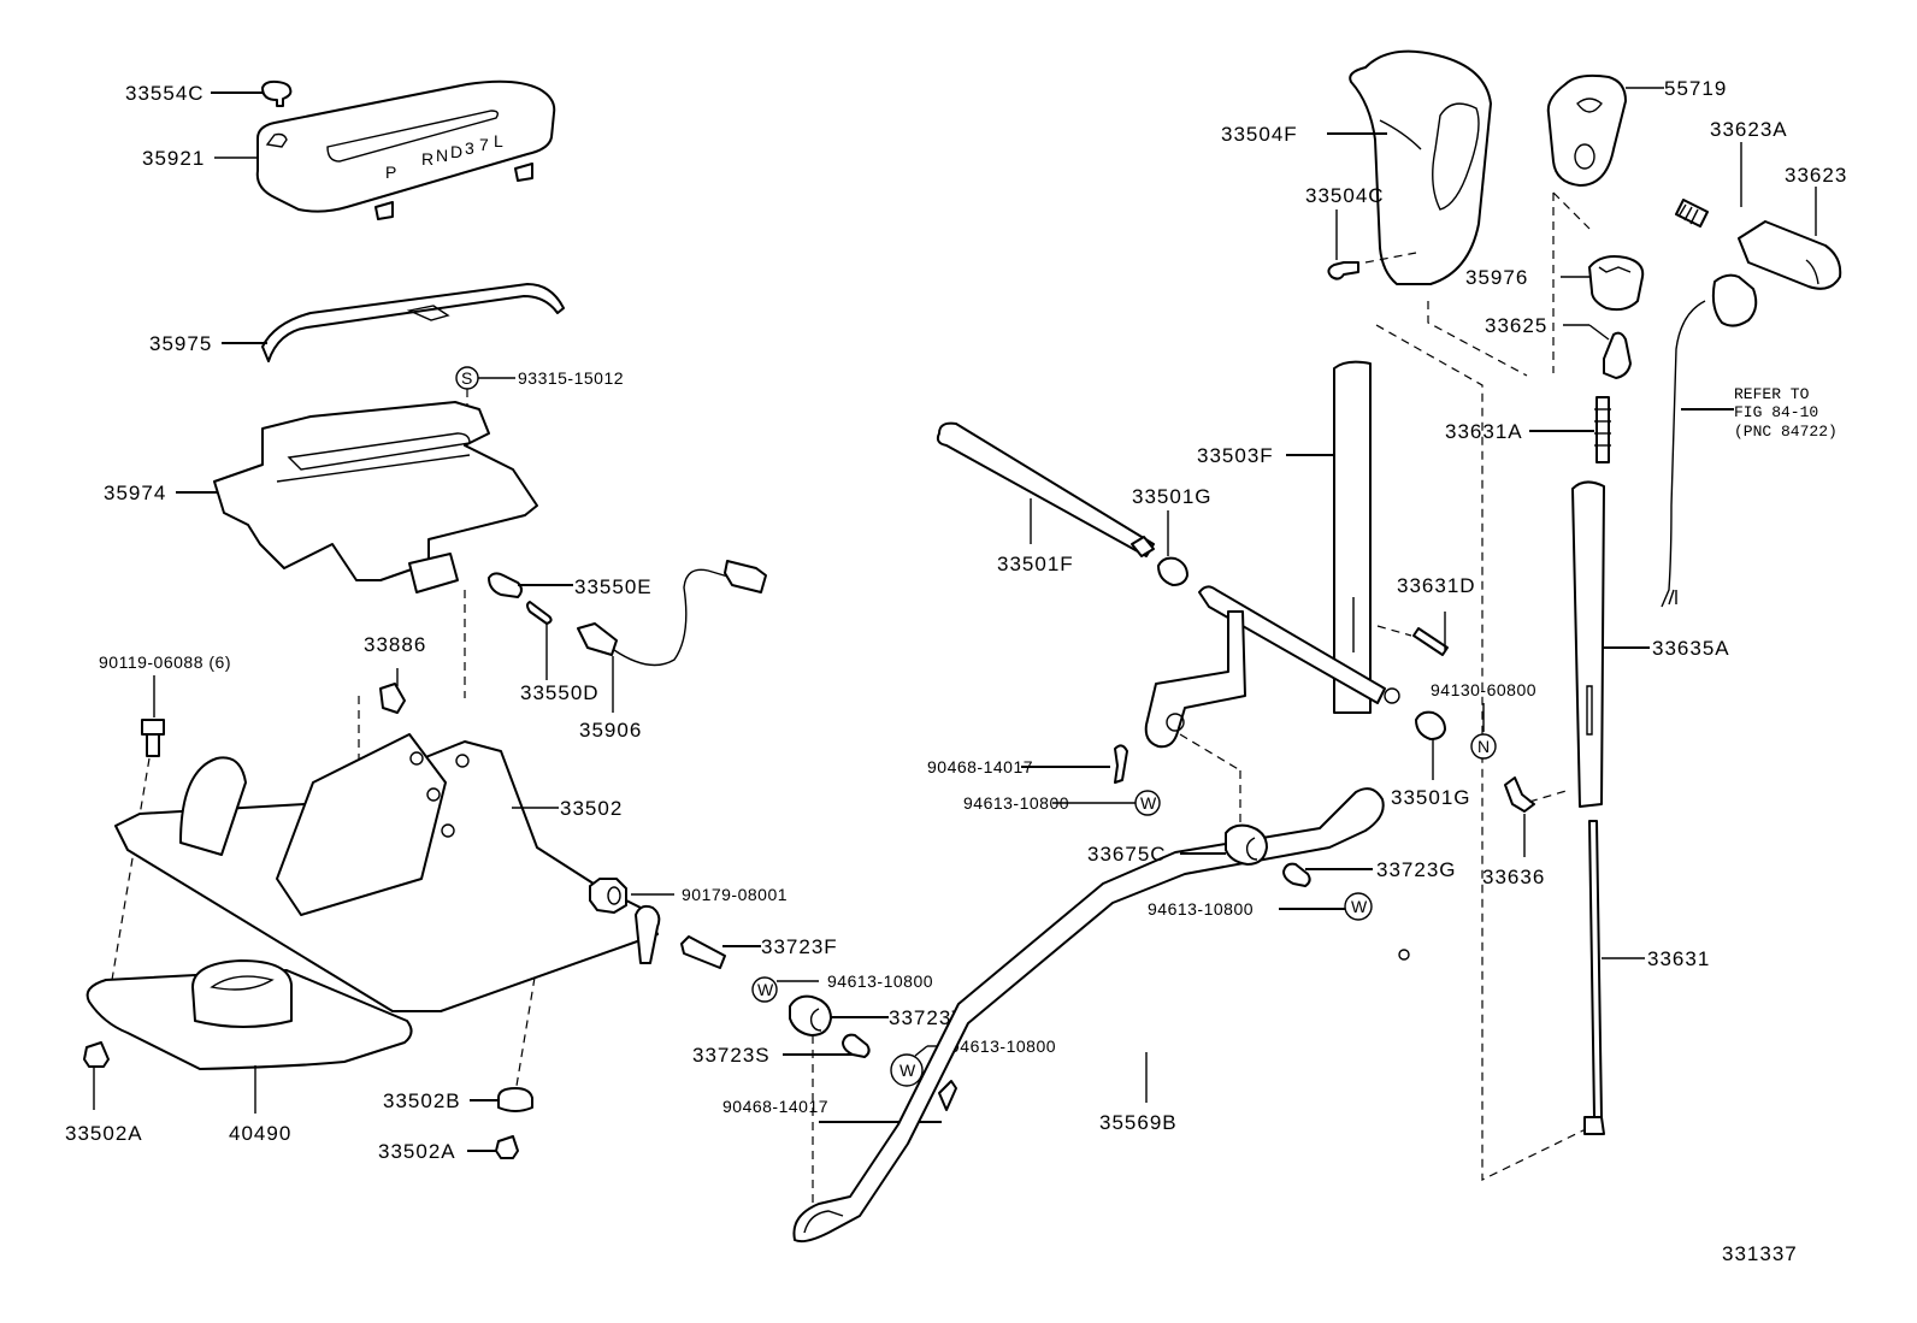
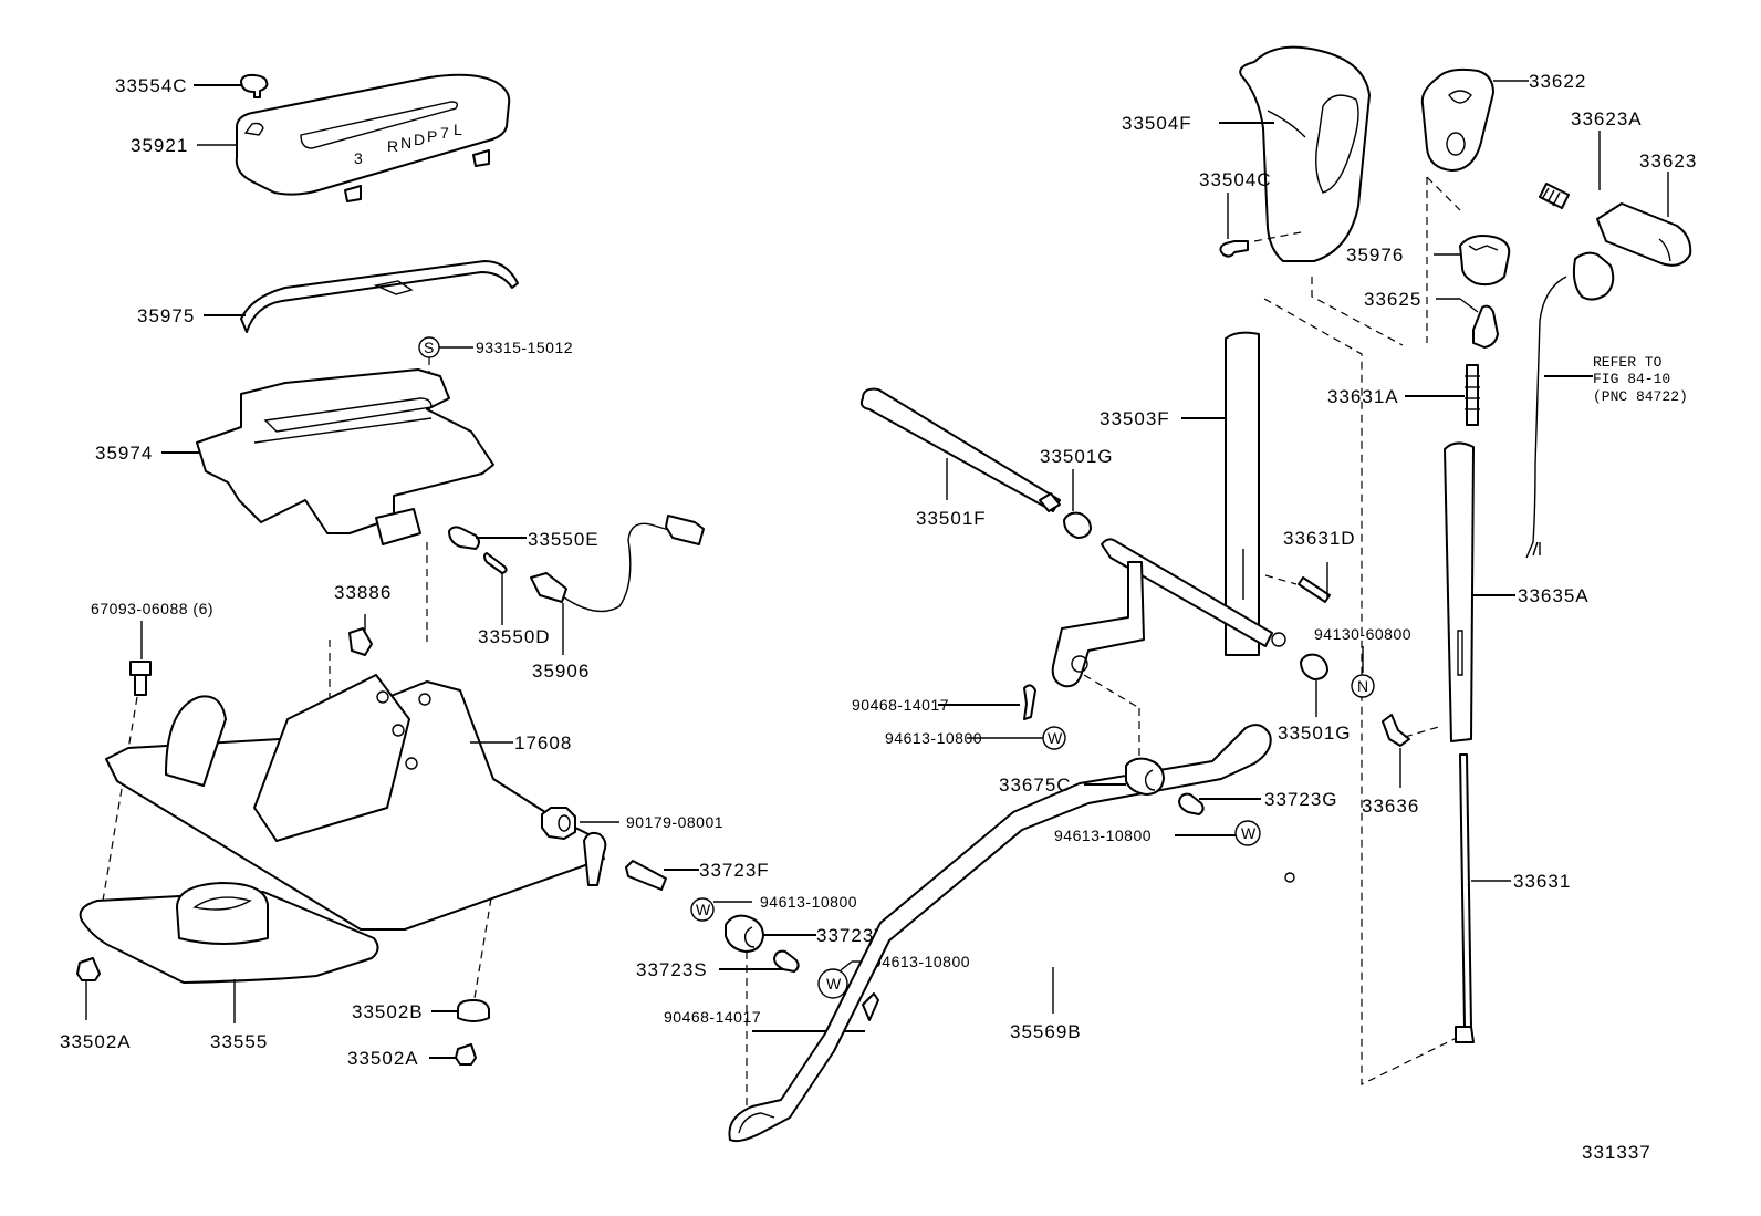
  33554C
- P
+ 3
  R
  N
  D
- 3
+ P
  7
  L
  35921
  35975
  S
  93315-15012
  35974
  33550E
  33550D
  35906
  33886
- 90119-06088 (6)
+ 67093-06088 (6)
- 33502
+ 17608
- 40490
+ 33555
  33502A
  33502B
  33502A
  90179-08001
  33723F
  W
  94613-10800
  33723
  33723S
  W
  4613-10800
  90468-14017
  35569B
  33504F
  33504C
- 55719
+ 33622
  33623A
  33623
  REFER TO
  FIG 84-10
  (PNC 84722)
  35976
  33625
  33631A
  33503F
  33501F
  33501G
  33631D
  94130-60800
  N
  33501G
  33635A
  33636
  33631
  90468-1401
  94613-108
  W
  33675C
  33723G
  94613-10800
  W
  331337
